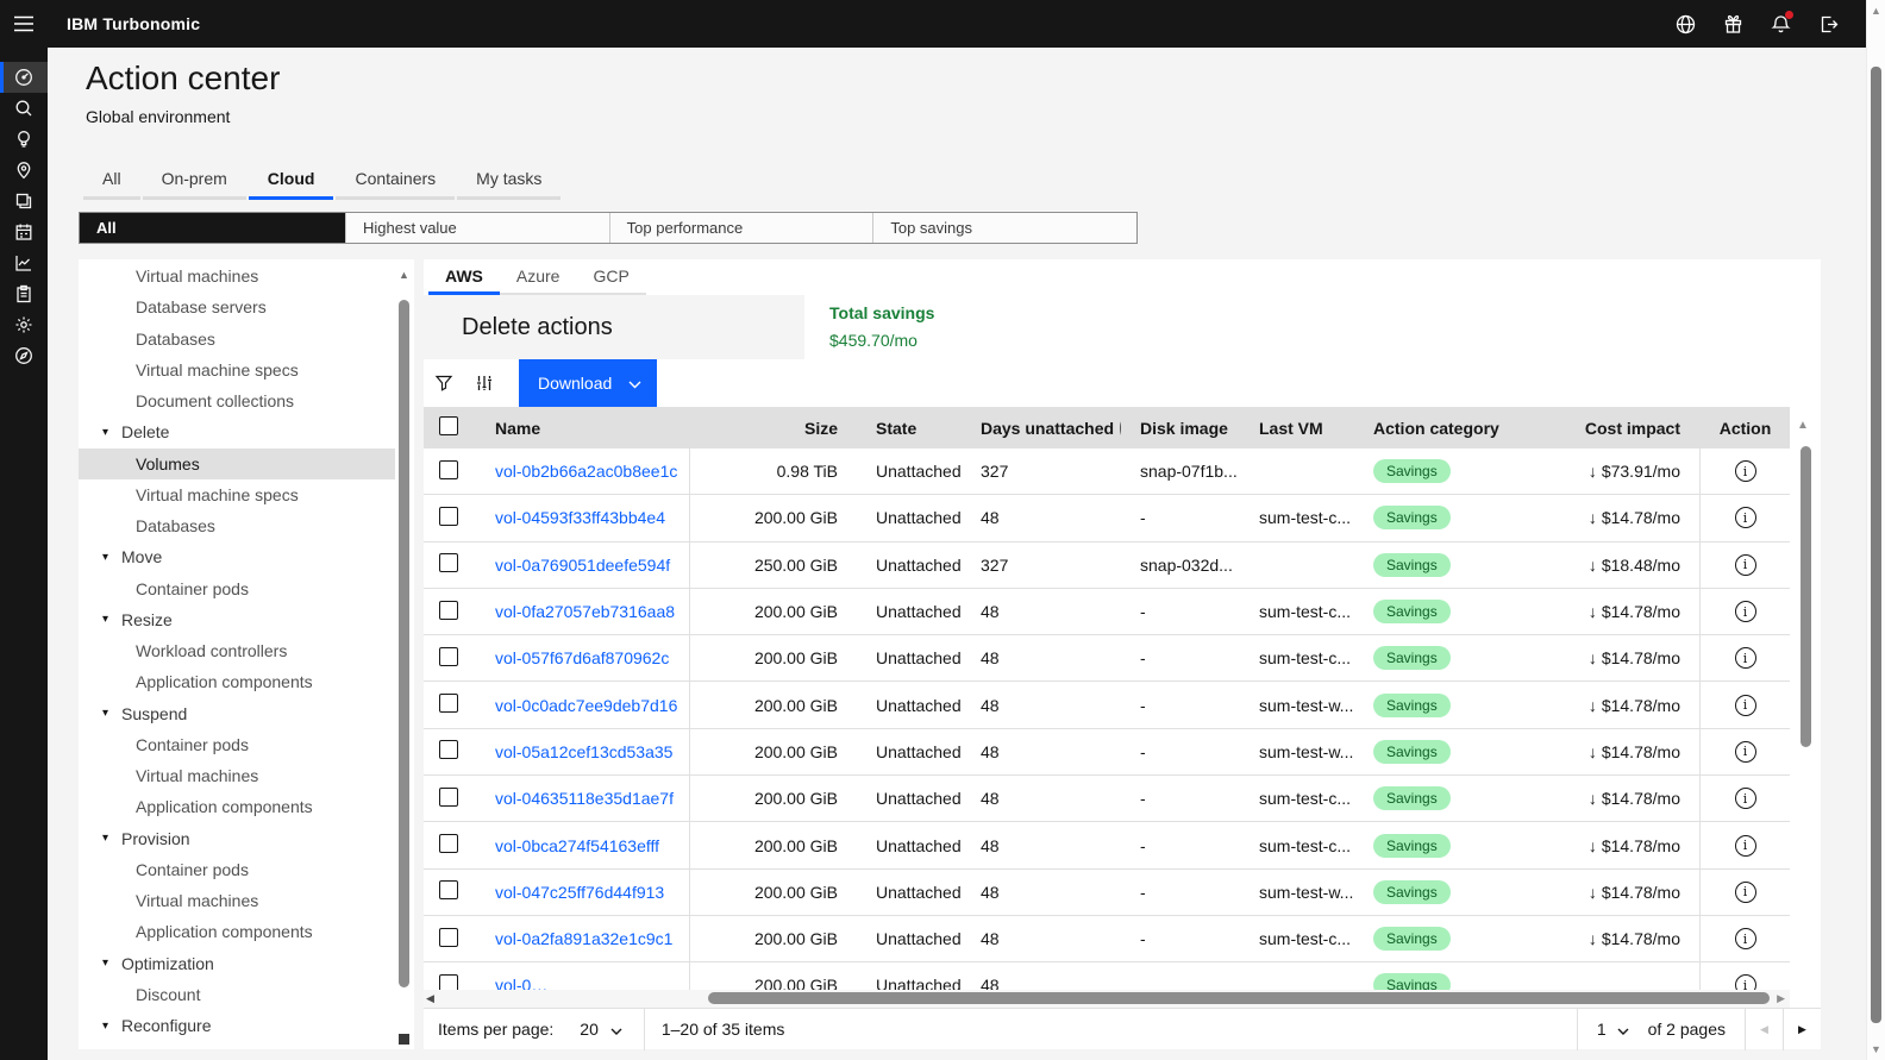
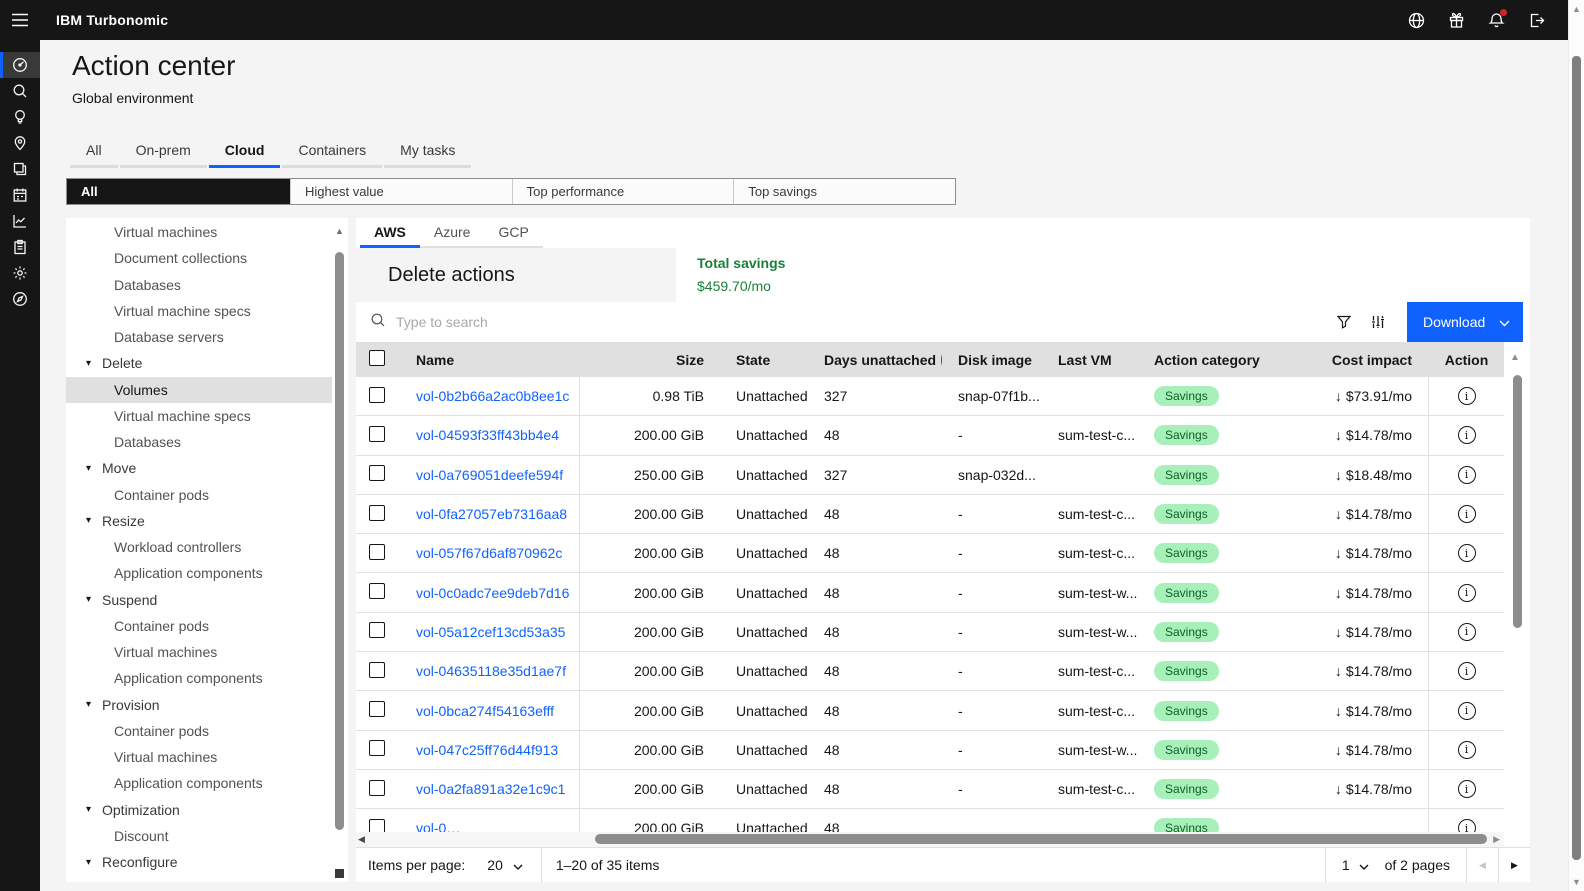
  IBM Turbonomic
  Action center
  Global environment
  All
  On-prem
  Cloud
  Containers
  My tasks
  All
  Highest value
  Top performance
  Top savings
  Virtual machines
- Database servers
+ Document collections
  Databases
  Virtual machine specs
- Document collections
+ Database servers
  ▾
  Delete
  Volumes
  Virtual machine specs
  Databases
  ▾
  Move
  Container pods
  ▾
  Resize
  Workload controllers
  Application components
  ▾
  Suspend
  Container pods
  Virtual machines
  Application components
  ▾
  Provision
  Container pods
  Virtual machines
  Application components
  ▾
  Optimization
  Discount
  ▾
  Reconfigure
  ▲
  AWS
  Azure
  GCP
  Delete actions
  Total savings
  $459.70/mo
+ Type to search
  Download
  Name
  Size
  State
  Days unattached
  Disk image
  Last VM
  Action category
  Cost impact
  Action
  vol-0b2b66a2ac0b8ee1c
  0.98 TiB
  Unattached
  327
  snap-07f1b...
  Savings
  ↓ $73.91/mo
  i
  vol-04593f33ff43bb4e4
  200.00 GiB
  Unattached
  48
  -
  sum-test-c...
  Savings
  ↓ $14.78/mo
  i
  vol-0a769051deefe594f
  250.00 GiB
  Unattached
  327
  snap-032d...
  Savings
  ↓ $18.48/mo
  i
  vol-0fa27057eb7316aa8
  200.00 GiB
  Unattached
  48
  -
  sum-test-c...
  Savings
  ↓ $14.78/mo
  i
  vol-057f67d6af870962c
  200.00 GiB
  Unattached
  48
  -
  sum-test-c...
  Savings
  ↓ $14.78/mo
  i
  vol-0c0adc7ee9deb7d16
  200.00 GiB
  Unattached
  48
  -
  sum-test-w...
  Savings
  ↓ $14.78/mo
  i
  vol-05a12cef13cd53a35
  200.00 GiB
  Unattached
  48
  -
  sum-test-w...
  Savings
  ↓ $14.78/mo
  i
  vol-04635118e35d1ae7f
  200.00 GiB
  Unattached
  48
  -
  sum-test-c...
  Savings
  ↓ $14.78/mo
  i
  vol-0bca274f54163efff
  200.00 GiB
  Unattached
  48
  -
  sum-test-c...
  Savings
  ↓ $14.78/mo
  i
  vol-047c25ff76d44f913
  200.00 GiB
  Unattached
  48
  -
  sum-test-w...
  Savings
  ↓ $14.78/mo
  i
  vol-0a2fa891a32e1c9c1
  200.00 GiB
  Unattached
  48
  -
  sum-test-c...
  Savings
  ↓ $14.78/mo
  i
  vol-0…
  200.00 GiB
  Unattached
  48
  Savings
  i
  ◀
  ▶
  ▲
  Items per page:
  20
  1–20 of 35 items
  1
  of 2 pages
  ◀
  ▶
  ▲
  ▼
